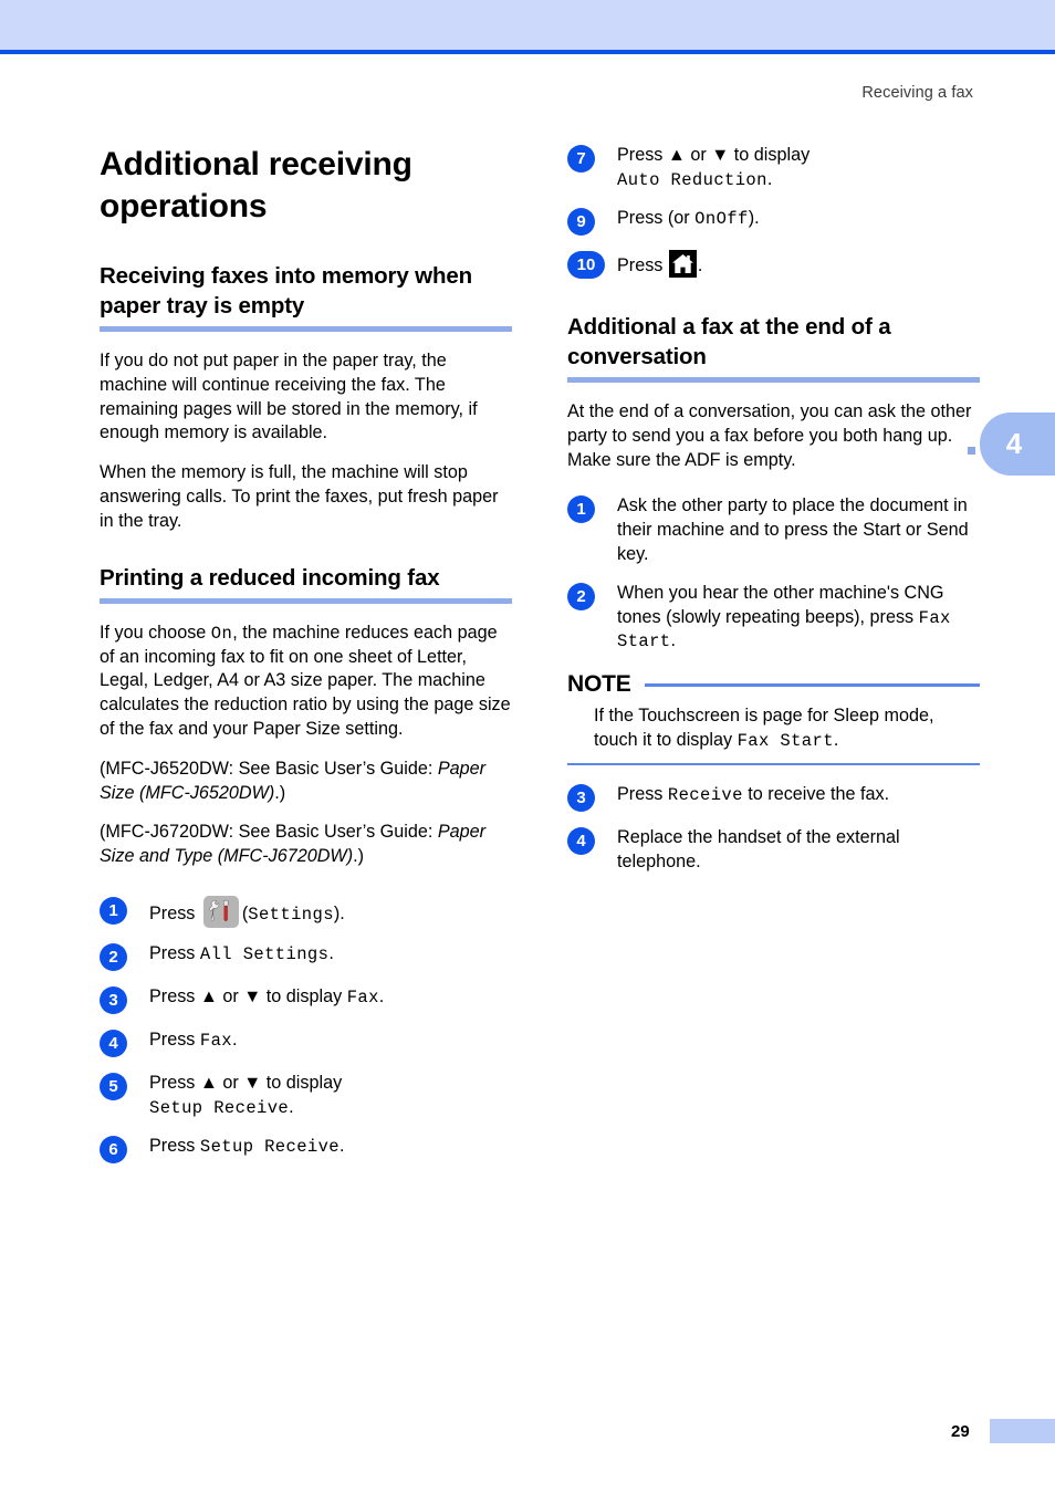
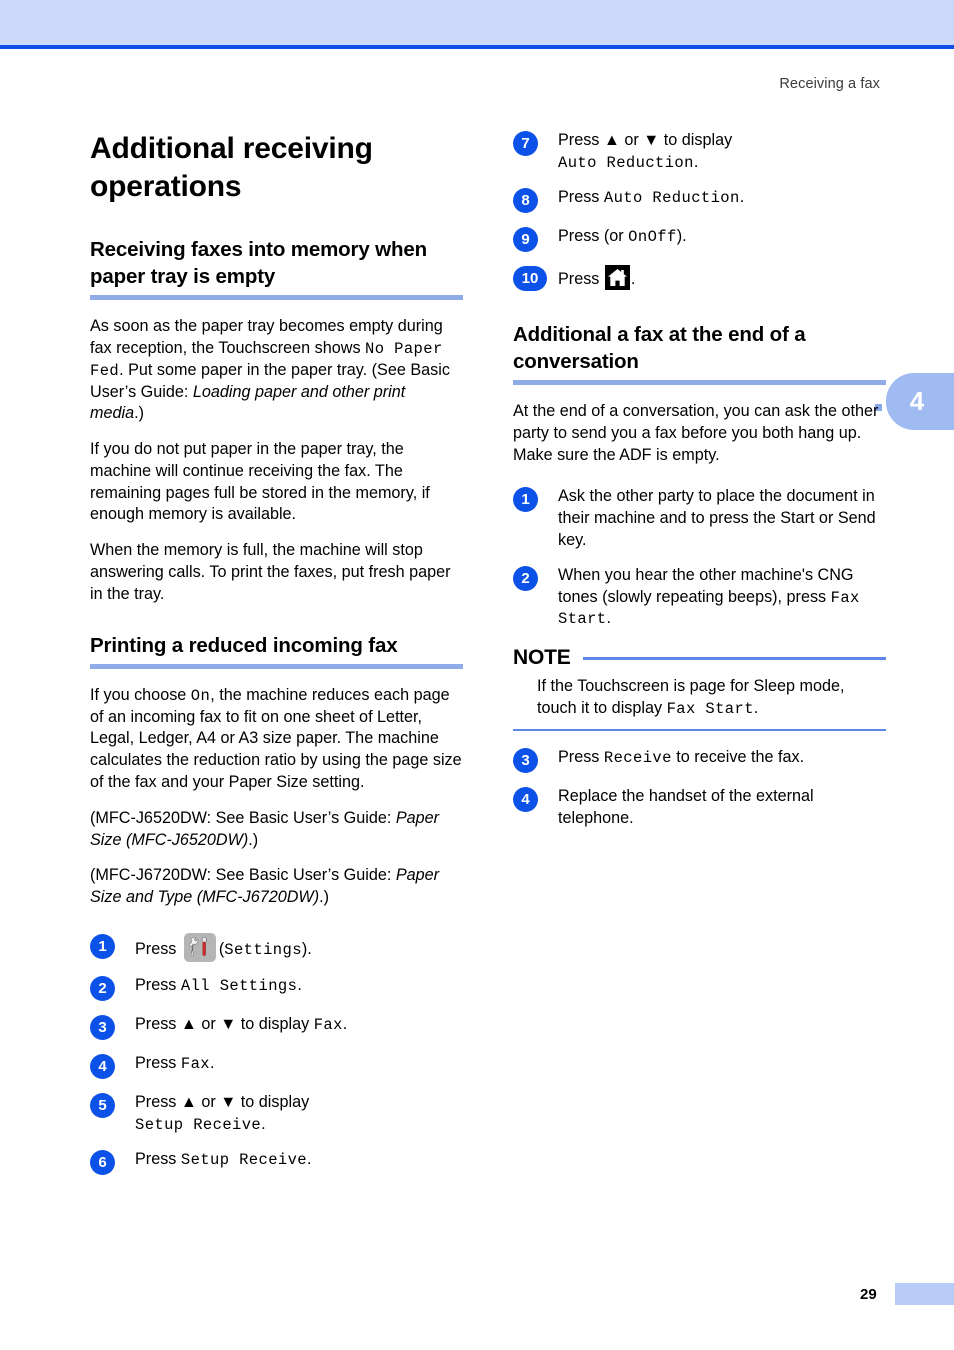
  Receiving a fax
  4
  Additional receiving operations
  Receiving faxes into memory when paper tray is empty
+ As soon as the paper tray becomes empty during fax reception, the Touchscreen shows No Paper Fed. Put some paper in the paper tray. (See Basic User’s Guide: Loading paper and other print media.)
- If you do not put paper in the paper tray, the machine will continue receiving the fax. The remaining pages will be stored in the memory, if enough memory is available.
+ If you do not put paper in the paper tray, the machine will continue receiving the fax. The remaining pages full be stored in the memory, if enough memory is available.
  When the memory is full, the machine will stop answering calls. To print the faxes, put fresh paper in the tray.
  Printing a reduced incoming fax
  If you choose On, the machine reduces each page of an incoming fax to fit on one sheet of Letter, Legal, Ledger, A4 or A3 size paper. The machine calculates the reduction ratio by using the page size of the fax and your Paper Size setting.
  (MFC-J6520DW: See Basic User’s Guide: Paper Size (MFC-J6520DW).)
  (MFC-J6720DW: See Basic User’s Guide: Paper Size and Type (MFC-J6720DW).)
  1
  Press (Settings).
  2
  Press All Settings.
  3
  Press ▲ or ▼ to display Fax.
  4
  Press Fax.
  5
  Press ▲ or ▼ to display
  Setup Receive.
  6
  Press Setup Receive.
  7
  Press ▲ or ▼ to display
  Auto Reduction.
+ 8
+ Press Auto Reduction.
  9
  Press (or OnOff).
  10
  Press .
  Additional a fax at the end of a conversation
  At the end of a conversation, you can ask the other party to send you a fax before you both hang up. Make sure the ADF is empty.
  1
  Ask the other party to place the document in their machine and to press the Start or Send key.
  2
  When you hear the other machine's CNG tones (slowly repeating beeps), press Fax Start.
  NOTE
  If the Touchscreen is page for Sleep mode, touch it to display Fax Start.
  3
  Press Receive to receive the fax.
  4
  Replace the handset of the external telephone.
  29
